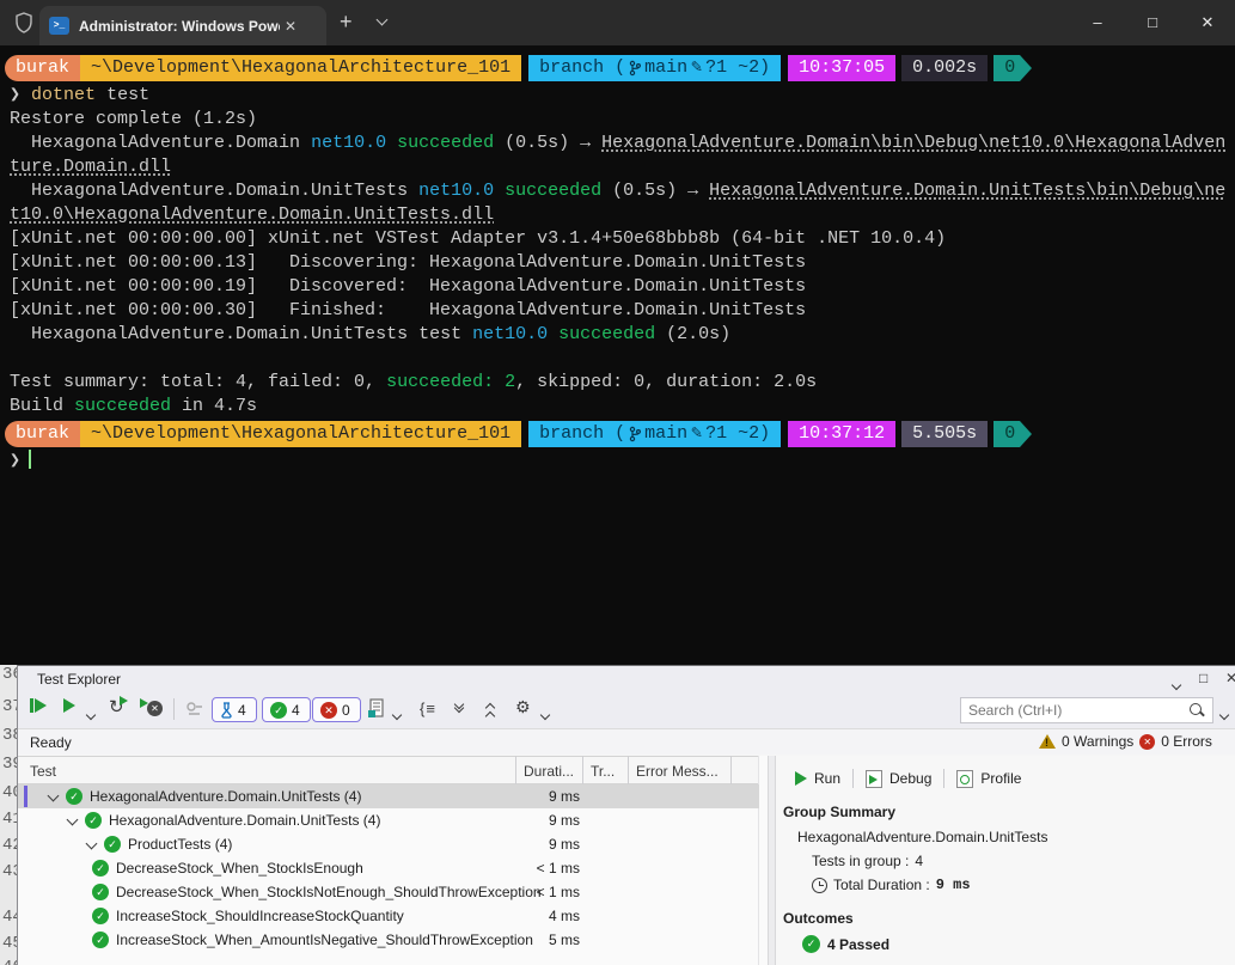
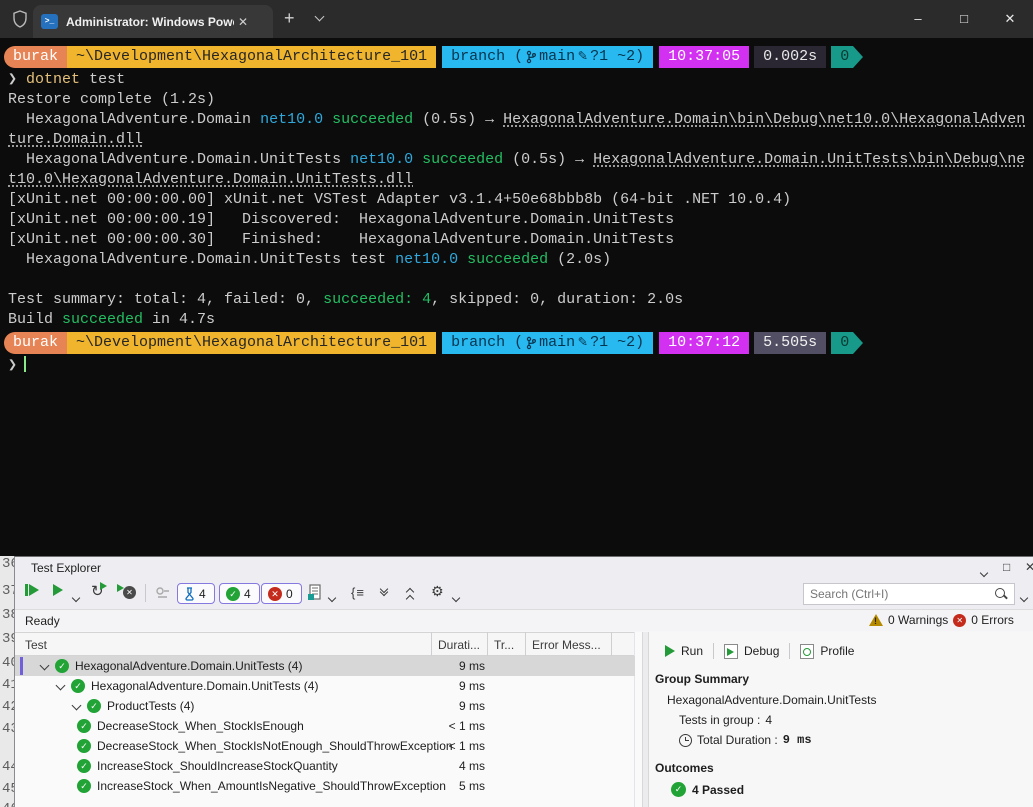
  >_
  Administrator: Windows Pow
  ✕
  +
  –
  □
  ✕
  burak
  ~\Development\HexagonalArchitecture_101
  branch (
  main
  ✎
  ?1 ~2)
  10:37:05
  0.002s
  0
  ❯ dotnet test
  Restore complete (1.2s)
  HexagonalAdventure.Domain net10.0 succeeded (0.5s) → HexagonalAdventure.Domain\bin\Debug\net10.0\HexagonalAdventure.Domain.dll
  HexagonalAdventure.Domain.UnitTests net10.0 succeeded (0.5s) → HexagonalAdventure.Domain.UnitTests\bin\Debug\net10.0\HexagonalAdventure.Domain.UnitTests.dll
  [xUnit.net 00:00:00.00] xUnit.net VSTest Adapter v3.1.4+50e68bbb8b (64-bit .NET 10.0.4)
- [xUnit.net 00:00:00.13] Discovering: HexagonalAdventure.Domain.UnitTests
  [xUnit.net 00:00:00.19] Discovered: HexagonalAdventure.Domain.UnitTests
  [xUnit.net 00:00:00.30] Finished: HexagonalAdventure.Domain.UnitTests
  HexagonalAdventure.Domain.UnitTests test net10.0 succeeded (2.0s)
- Test summary: total: 4, failed: 0, succeeded: 2, skipped: 0, duration: 2.0s
+ Test summary: total: 4, failed: 0, succeeded: 4, skipped: 0, duration: 2.0s
  Build succeeded in 4.7s
  burak
  ~\Development\HexagonalArchitecture_101
  branch (
  main
  ✎
  ?1 ~2)
  10:37:12
  5.505s
  0
  ❯
  Test Explorer
  □
  ✕
  ↻
  ✕
  4
  ✓
  4
  ✕
  0
  {≡
  ⚙
  Search (Ctrl+I)
  Ready
  !
  0 Warnings
  ✕
  0 Errors
  Test
  Durati...
  Tr...
  Error Mess...
  ✓
  HexagonalAdventure.Domain.UnitTests (4)
  9 ms
  ✓
  HexagonalAdventure.Domain.UnitTests (4)
  9 ms
  ✓
  ProductTests (4)
  9 ms
  ✓
  DecreaseStock_When_StockIsEnough
  < 1 ms
  ✓
  DecreaseStock_When_StockIsNotEnough_ShouldThrowException
  < 1 ms
  ✓
  IncreaseStock_ShouldIncreaseStockQuantity
  4 ms
  ✓
  IncreaseStock_When_AmountIsNegative_ShouldThrowException
  5 ms
  Run
  Debug
  Profile
  Group Summary
  HexagonalAdventure.Domain.UnitTests
  Tests in group :
  4
  Total Duration :
  9 ms
  Outcomes
  ✓
  4 Passed
